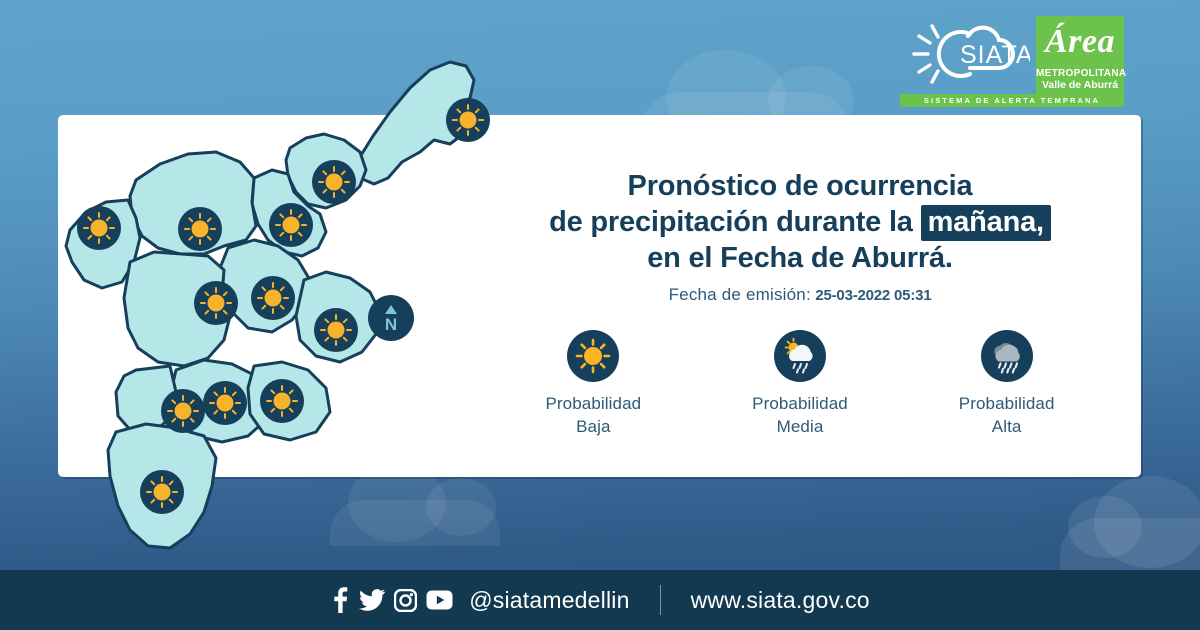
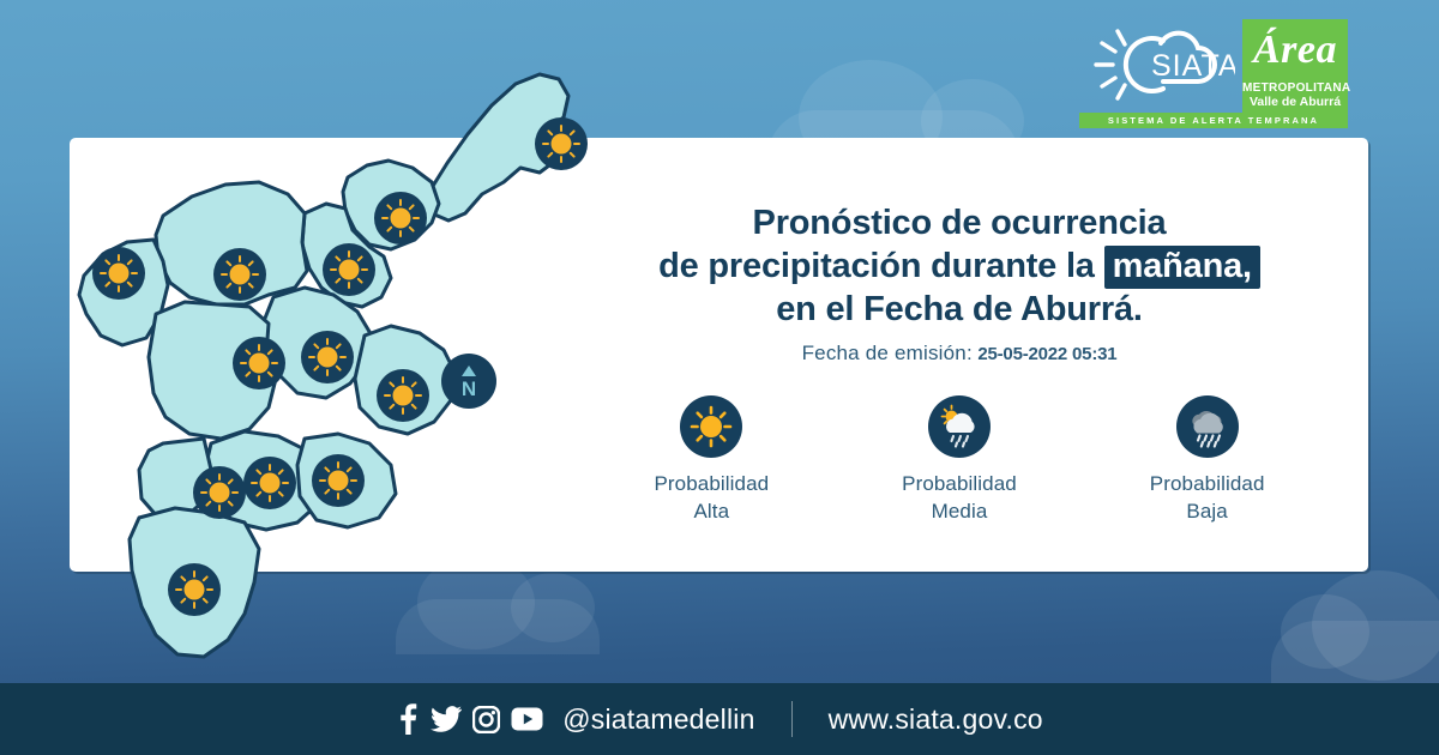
  SIATA
  Área
  METROPOLITANA
  Valle de Aburrá
  SISTEMA DE ALERTA TEMPRANA
  N
  Pronóstico de ocurrencia
  de precipitación durante la mañana,
  en el Fecha de Aburrá.
- Fecha de emisión: 25-03-2022 05:31
+ Fecha de emisión: 25-05-2022 05:31
  Probabilidad
- Baja
+ Alta
  Probabilidad
  Media
  Probabilidad
- Alta
+ Baja
  @siatamedellin
  www.siata.gov.co
